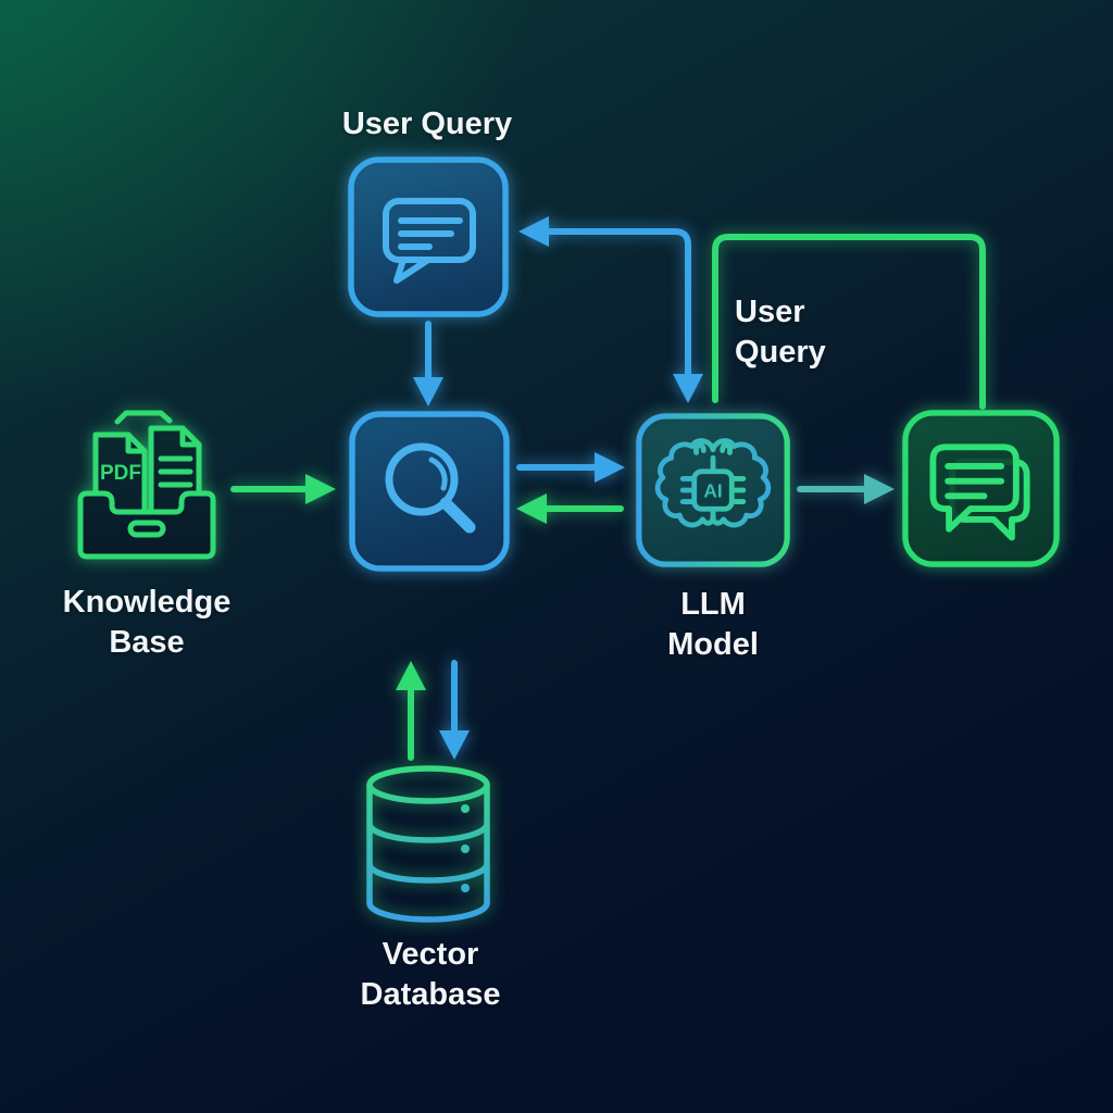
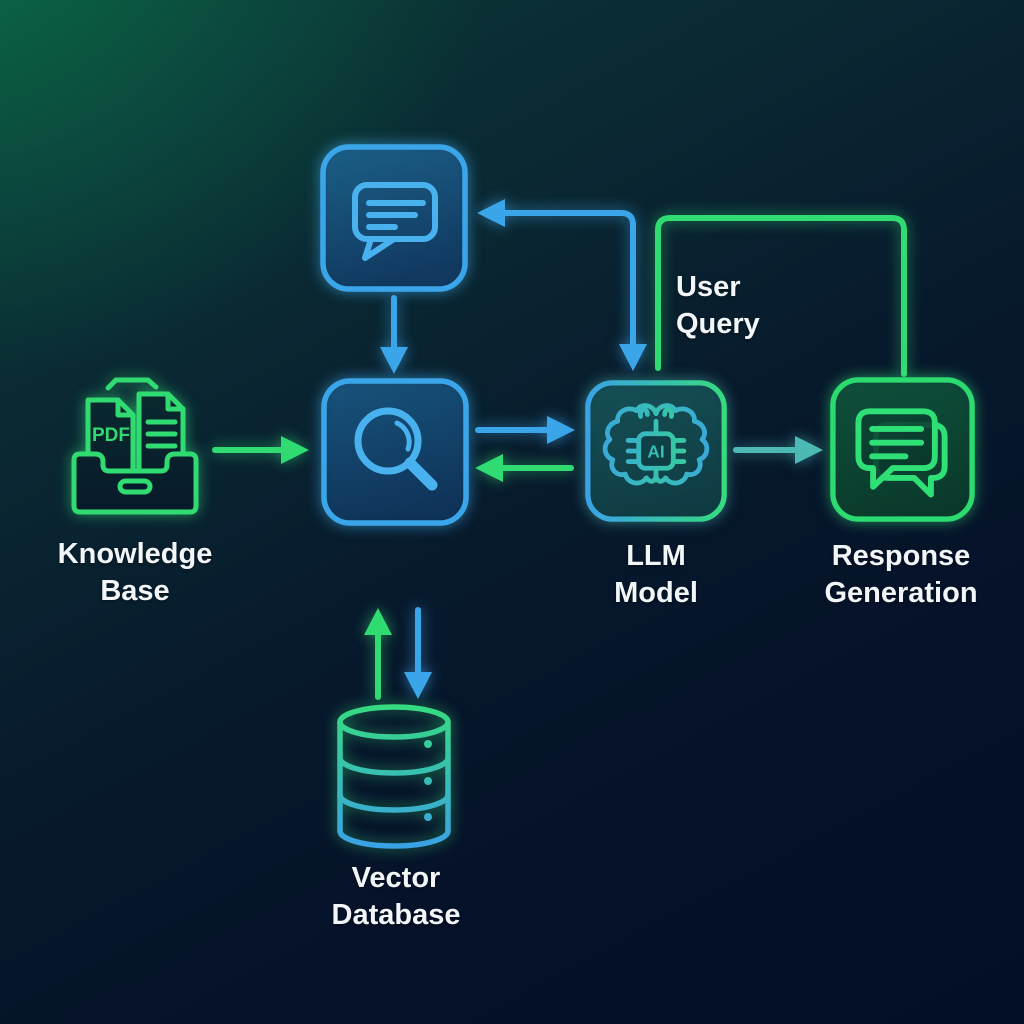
  PDF
  AI
- User Query
  Knowledge
  Base
  LLM
  Model
+ Response
+ Generation
  Vector
  Database
  User
  Query
